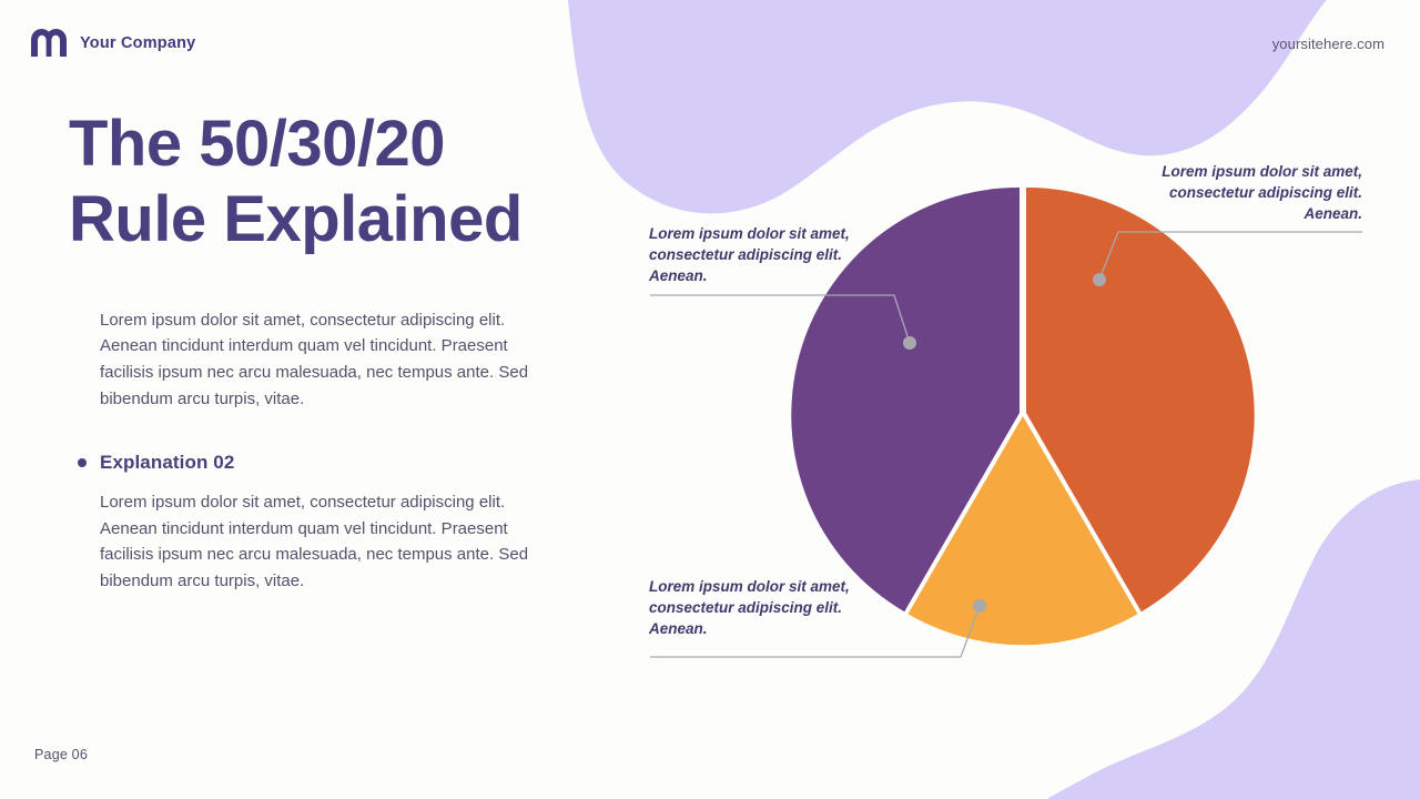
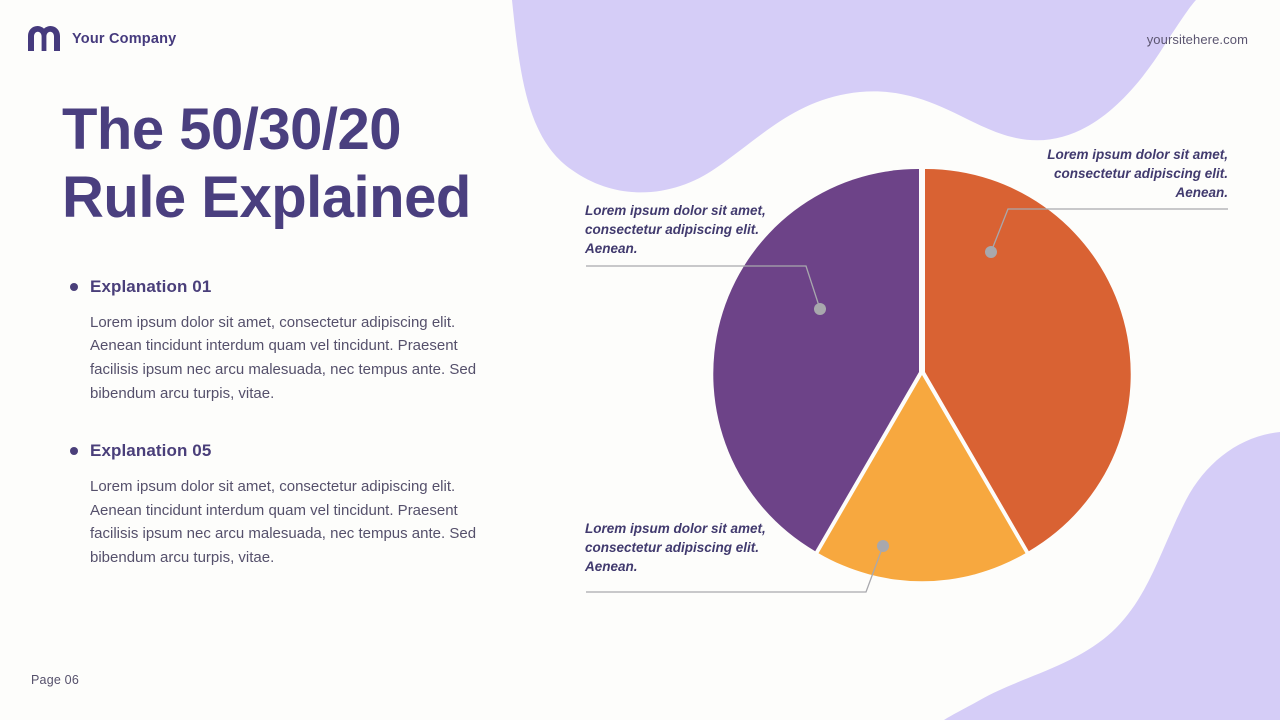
  Your Company
  yoursitehere.com
  The 50/30/20
  Rule Explained
+ Explanation 01
  Lorem ipsum dolor sit amet, consectetur adipiscing elit. Aenean tincidunt interdum quam vel tincidunt. Praesent facilisis ipsum nec arcu malesuada, nec tempus ante. Sed bibendum arcu turpis, vitae.
- Explanation 02
+ Explanation 05
  Lorem ipsum dolor sit amet, consectetur adipiscing elit. Aenean tincidunt interdum quam vel tincidunt. Praesent facilisis ipsum nec arcu malesuada, nec tempus ante. Sed bibendum arcu turpis, vitae.
  Lorem ipsum dolor sit amet, consectetur adipiscing elit. Aenean.
  Lorem ipsum dolor sit amet, consectetur adipiscing elit. Aenean.
  Lorem ipsum dolor sit amet, consectetur adipiscing elit. Aenean.
  Page 06
